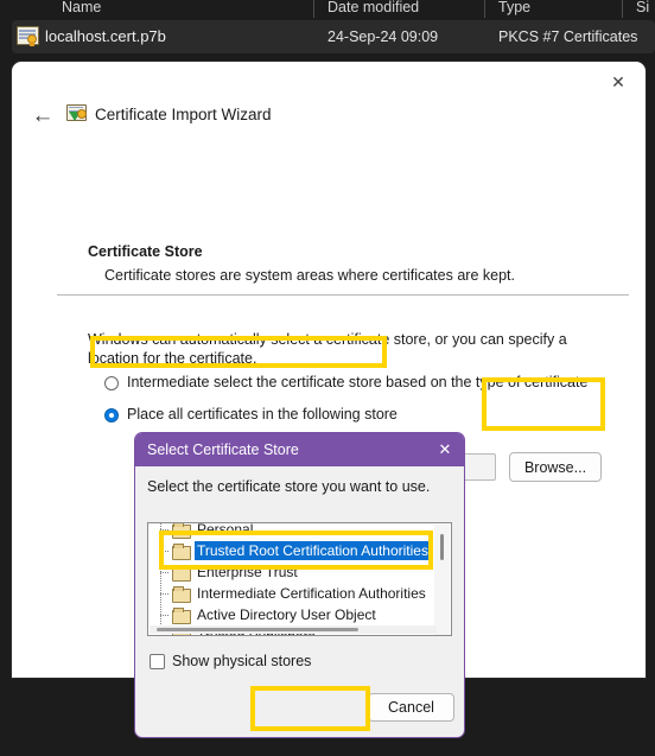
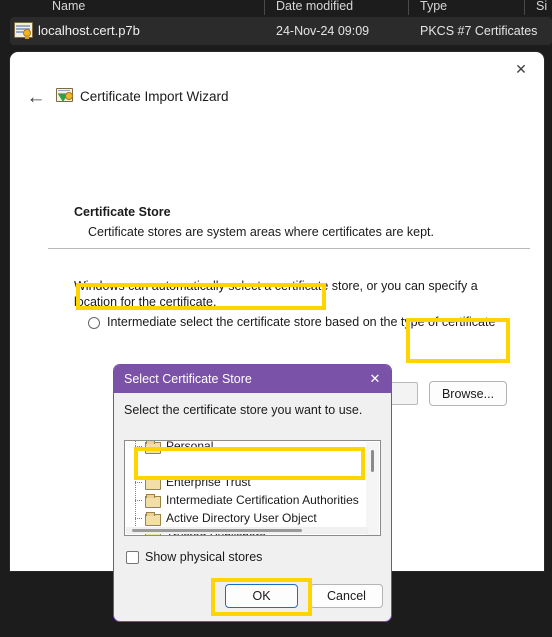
  Name
  Date modified
  Type
  Si
  localhost.cert.p7b
- 24-Sep-24 09:09
+ 24-Nov-24 09:09
  PKCS #7 Certificates
  ✕
  ←
  Certificate Import Wizard
  Certificate Store
  Certificate stores are system areas where certificates are kept.
  Windows can automatically select a certificate store, or you can specify a location for the certificate.
  Intermediate select the certificate store based on the type of certificate
- Place all certificates in the following store
  Browse...
  Select Certificate Store
  ✕
  Select the certificate store you want to use.
  Personal
- Trusted Root Certification Authorities
  Enterprise Trust
  Intermediate Certification Authorities
  Active Directory User Object
  Show physical stores
+ OK
  Cancel
